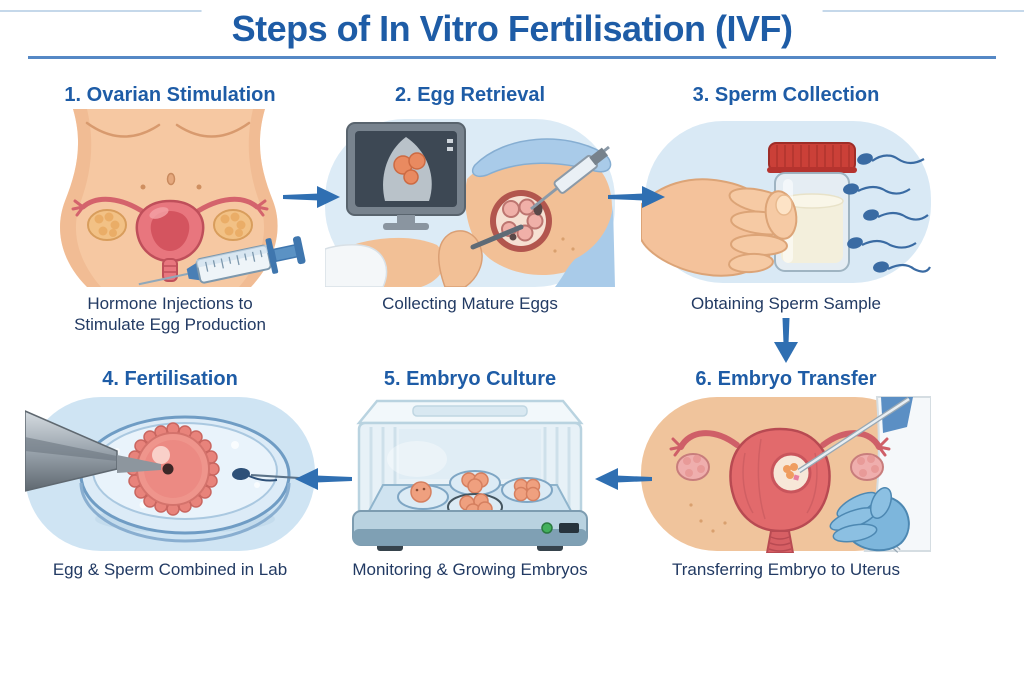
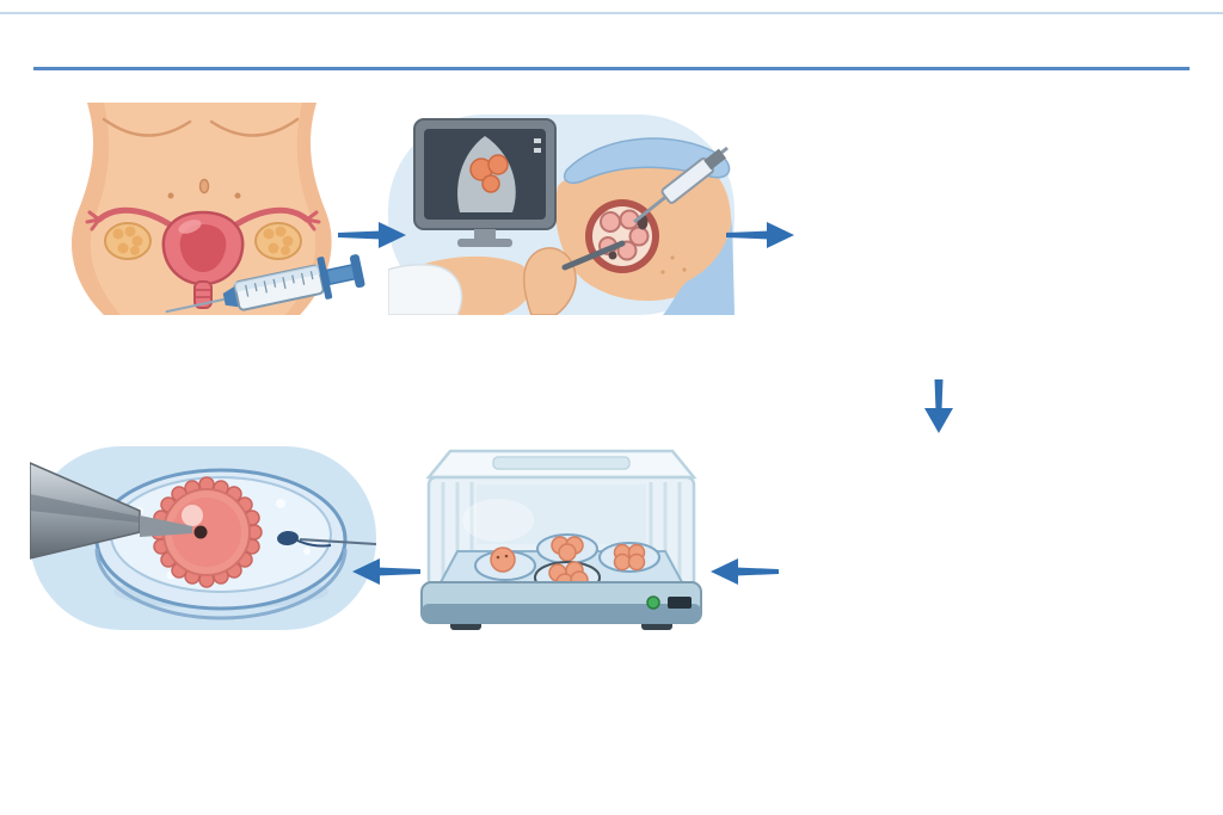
- Steps of In Vitro Fertilisation (IVF)
- 1. Ovarian Stimulation
- Hormone Injections to Stimulate Egg Production
- 2. Egg Retrieval
- Collecting Mature Eggs
- 3. Sperm Collection
- Obtaining Sperm Sample
- 4. Fertilisation
- Egg & Sperm Combined in Lab
- 5. Embryo Culture
- Monitoring & Growing Embryos
- 6. Embryo Transfer
- Transferring Embryo to Uterus
